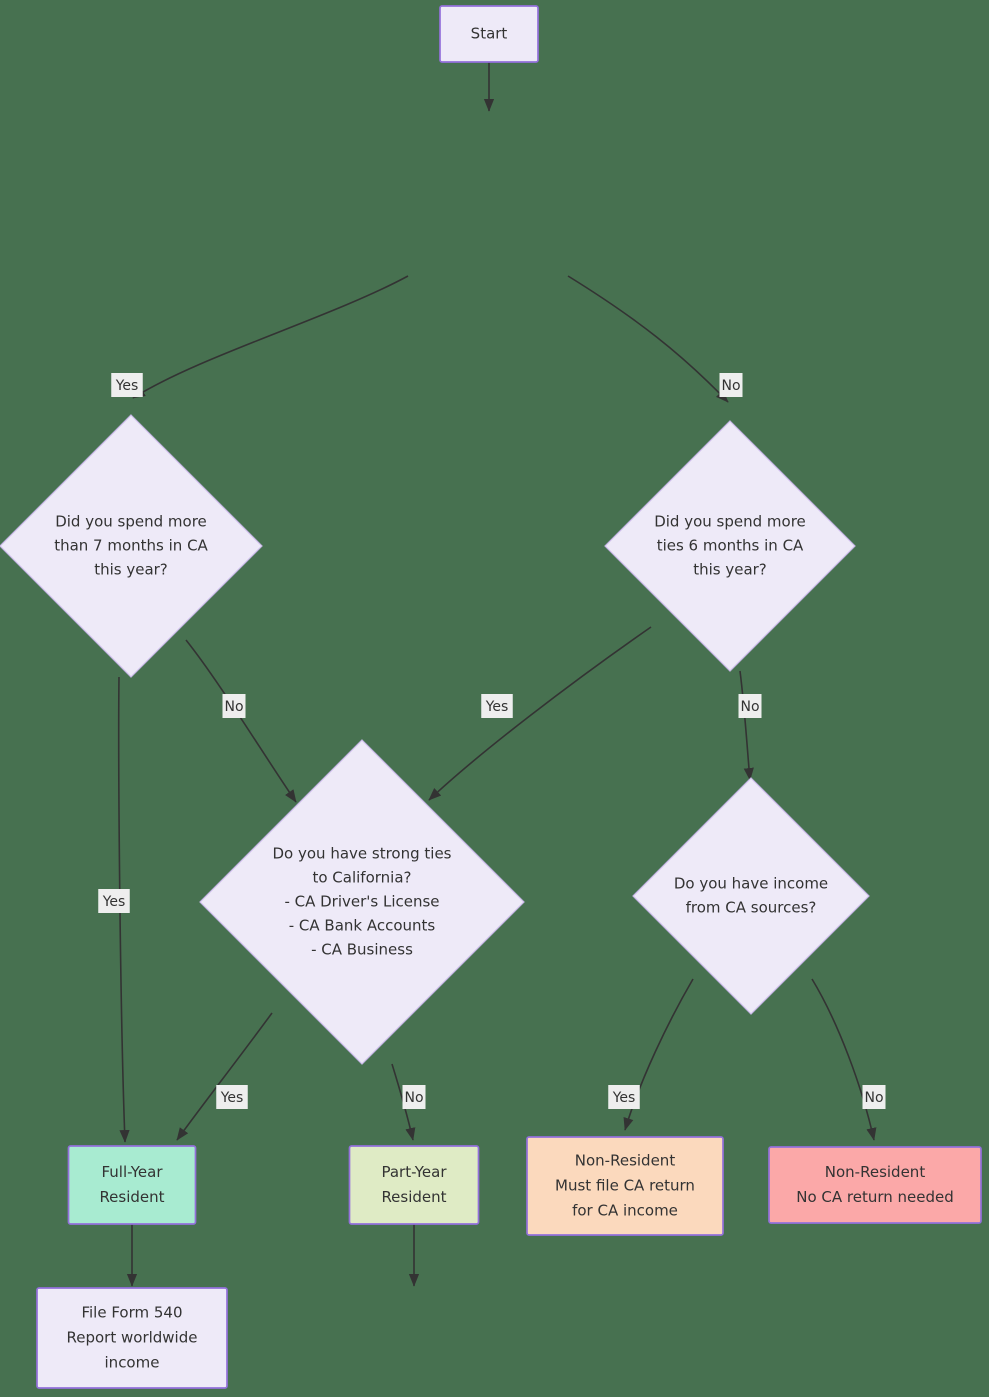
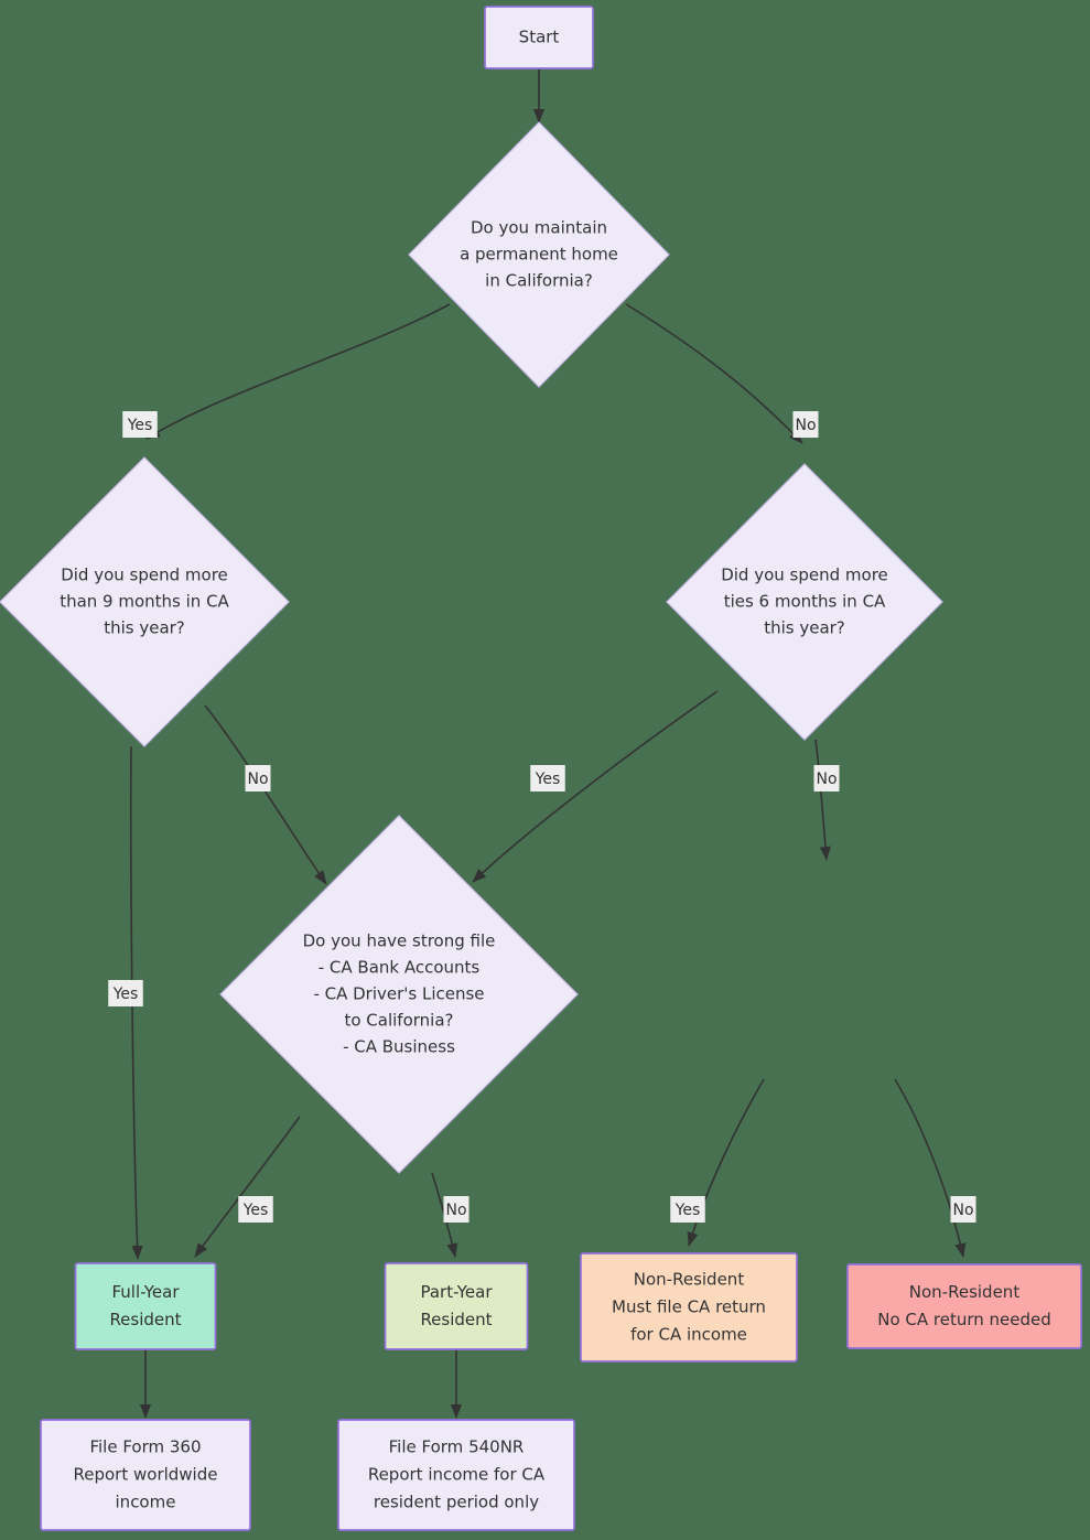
  Start
+ Do you maintain
+ a permanent home
+ in California?
  Did you spend more
- than 7 months in CA
+ than 9 months in CA
  this year?
  Did you spend more
  ties 6 months in CA
  this year?
- Do you have strong ties
+ Do you have strong file
- to California?
+ - CA Bank Accounts
  - CA Driver's License
- - CA Bank Accounts
+ to California?
  - CA Business
- Do you have income
- from CA sources?
  Full-Year
  Resident
  Part-Year
  Resident
  Non-Resident
  Must file CA return
  for CA income
  Non-Resident
  No CA return needed
- File Form 540
+ File Form 360
  Report worldwide
  income
+ File Form 540NR
+ Report income for CA
+ resident period only
  Yes
  No
  Yes
  No
  Yes
  No
  Yes
  No
  Yes
  No
